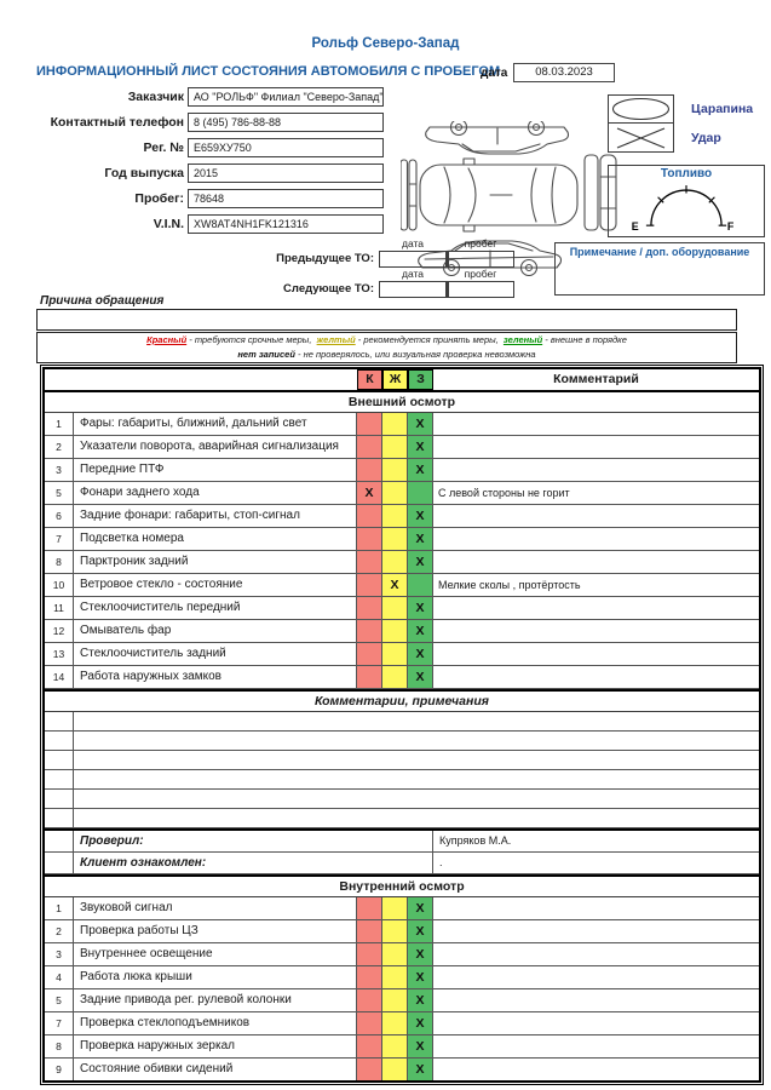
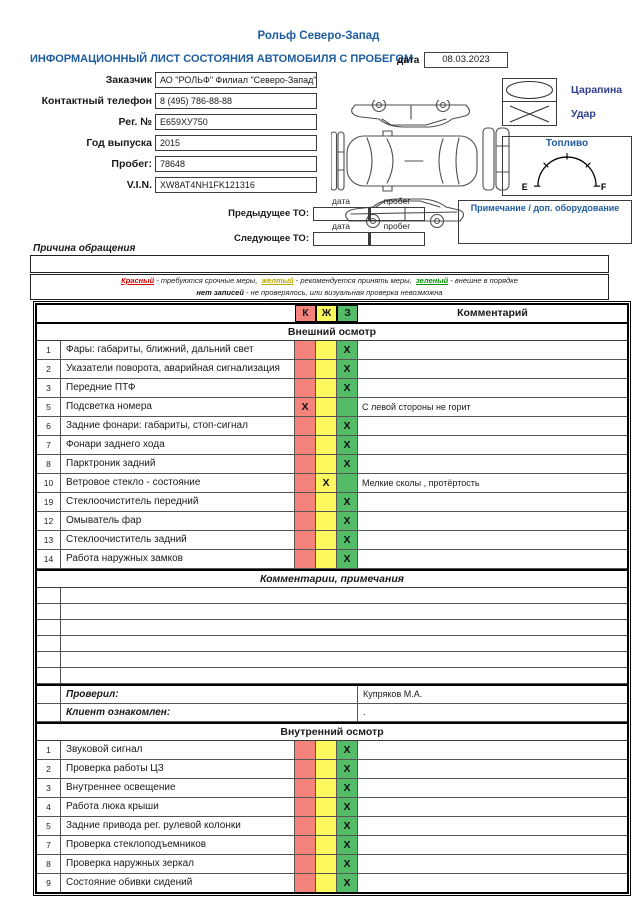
  Рольф Северо-Запад
  ИНФОРМАЦИОННЫЙ ЛИСТ СОСТОЯНИЯ АВТОМОБИЛЯ С ПРОБЕГОМ
  дата
  08.03.2023
  Заказчик
  АО "РОЛЬФ" Филиал "Северо-Запад"
  Контактный телефон
  8 (495) 786-88-88
  Рег. №
  Е659ХУ750
  Год выпуска
  2015
  Пробег:
  78648
  V.I.N.
  XW8AT4NH1FK121316
  Царапина
  Удар
  Топливо
  E
  F
  Примечание / доп. оборудование
  дата
  пробег
  Предыдущее ТО:
  дата
  пробег
  Следующее ТО:
  Причина обращения
  Красный - требуются срочные меры, желтый - рекомендуется принять меры, зеленый - внешне в порядке
  нет записей - не проверялось, или визуальная проверка невозможна
  К
  Ж
  З
  Комментарий
  Внешний осмотр
  1
  Фары: габариты, ближний, дальний свет
  X
  2
  Указатели поворота, аварийная сигнализация
  X
  3
  Передние ПТФ
  X
  5
- Фонари заднего хода
+ Подсветка номера
  X
  С левой стороны не горит
  6
  Задние фонари: габариты, стоп-сигнал
  X
  7
- Подсветка номера
+ Фонари заднего хода
  X
  8
  Парктроник задний
  X
  10
  Ветровое стекло - состояние
  X
  Мелкие сколы , протёртость
- 11
+ 19
  Стеклоочиститель передний
  X
  12
  Омыватель фар
  X
  13
  Стеклоочиститель задний
  X
  14
  Работа наружных замков
  X
  Комментарии, примечания
  Проверил:
  Купряков М.А.
  Клиент ознакомлен:
  .
  Внутренний осмотр
  1
  Звуковой сигнал
  X
  2
  Проверка работы ЦЗ
  X
  3
  Внутреннее освещение
  X
  4
  Работа люка крыши
  X
  5
  Задние привода рег. рулевой колонки
  X
  7
  Проверка стеклоподъемников
  X
  8
  Проверка наружных зеркал
  X
  9
  Состояние обивки сидений
  X
